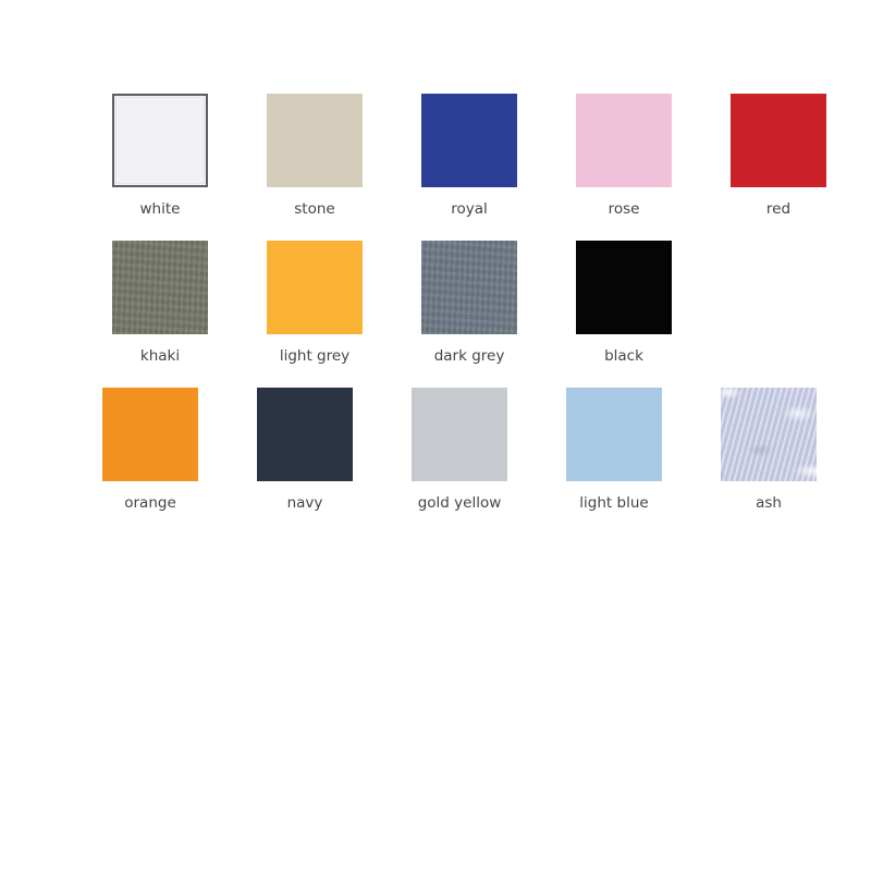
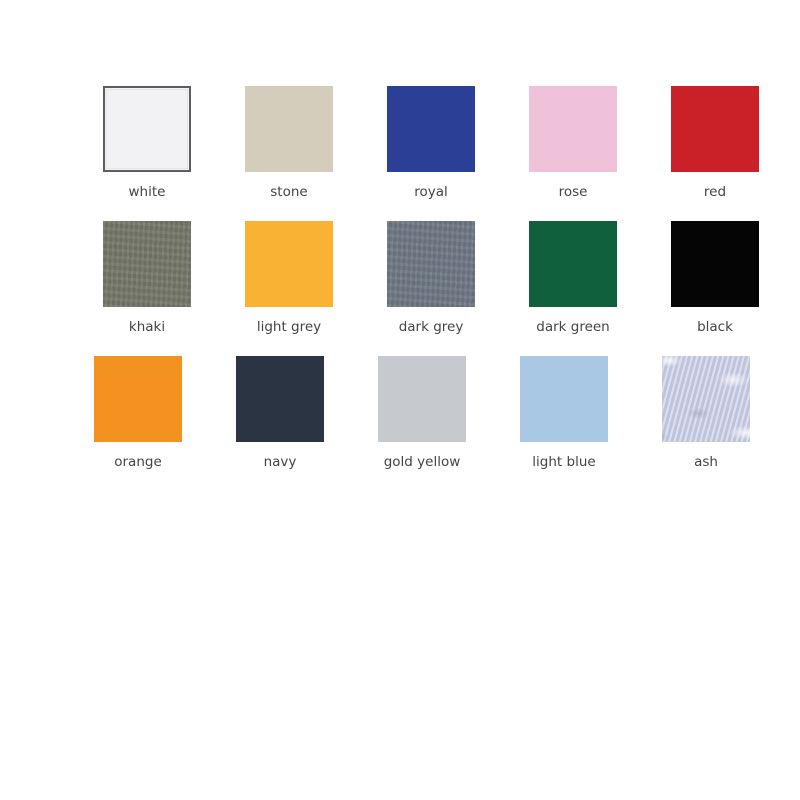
  white
  stone
  royal
  rose
  red
  khaki
  light grey
  dark grey
+ dark green
  black
  orange
  navy
  gold yellow
  light blue
  ash
